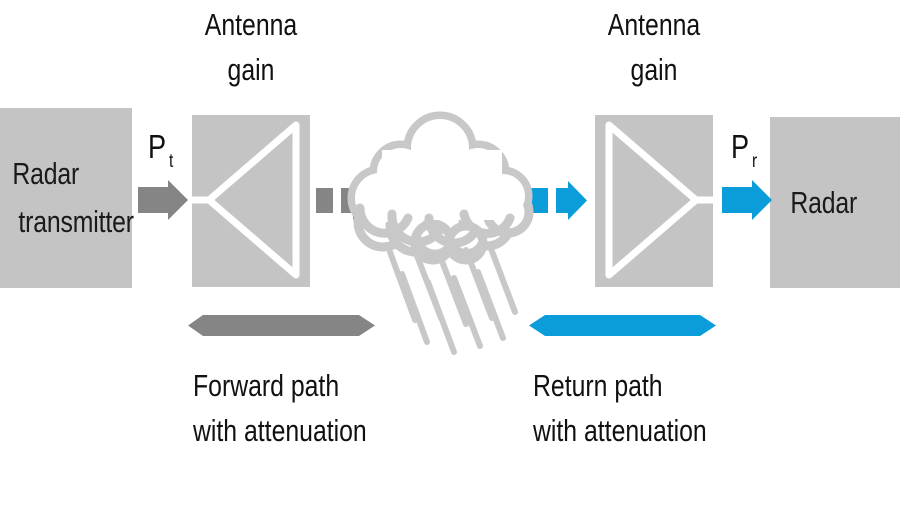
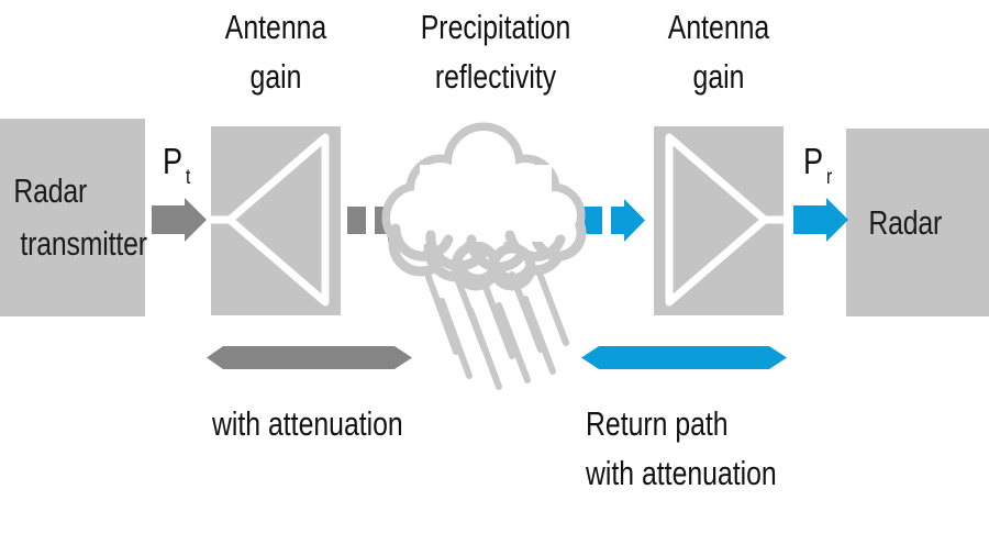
  Radar
  transmitter
  Radar
  Antenna
  gain
+ Precipitation
+ reflectivity
  Antenna
  gain
  P t
  P r
- Forward path
  with attenuation
  Return path
  with attenuation
